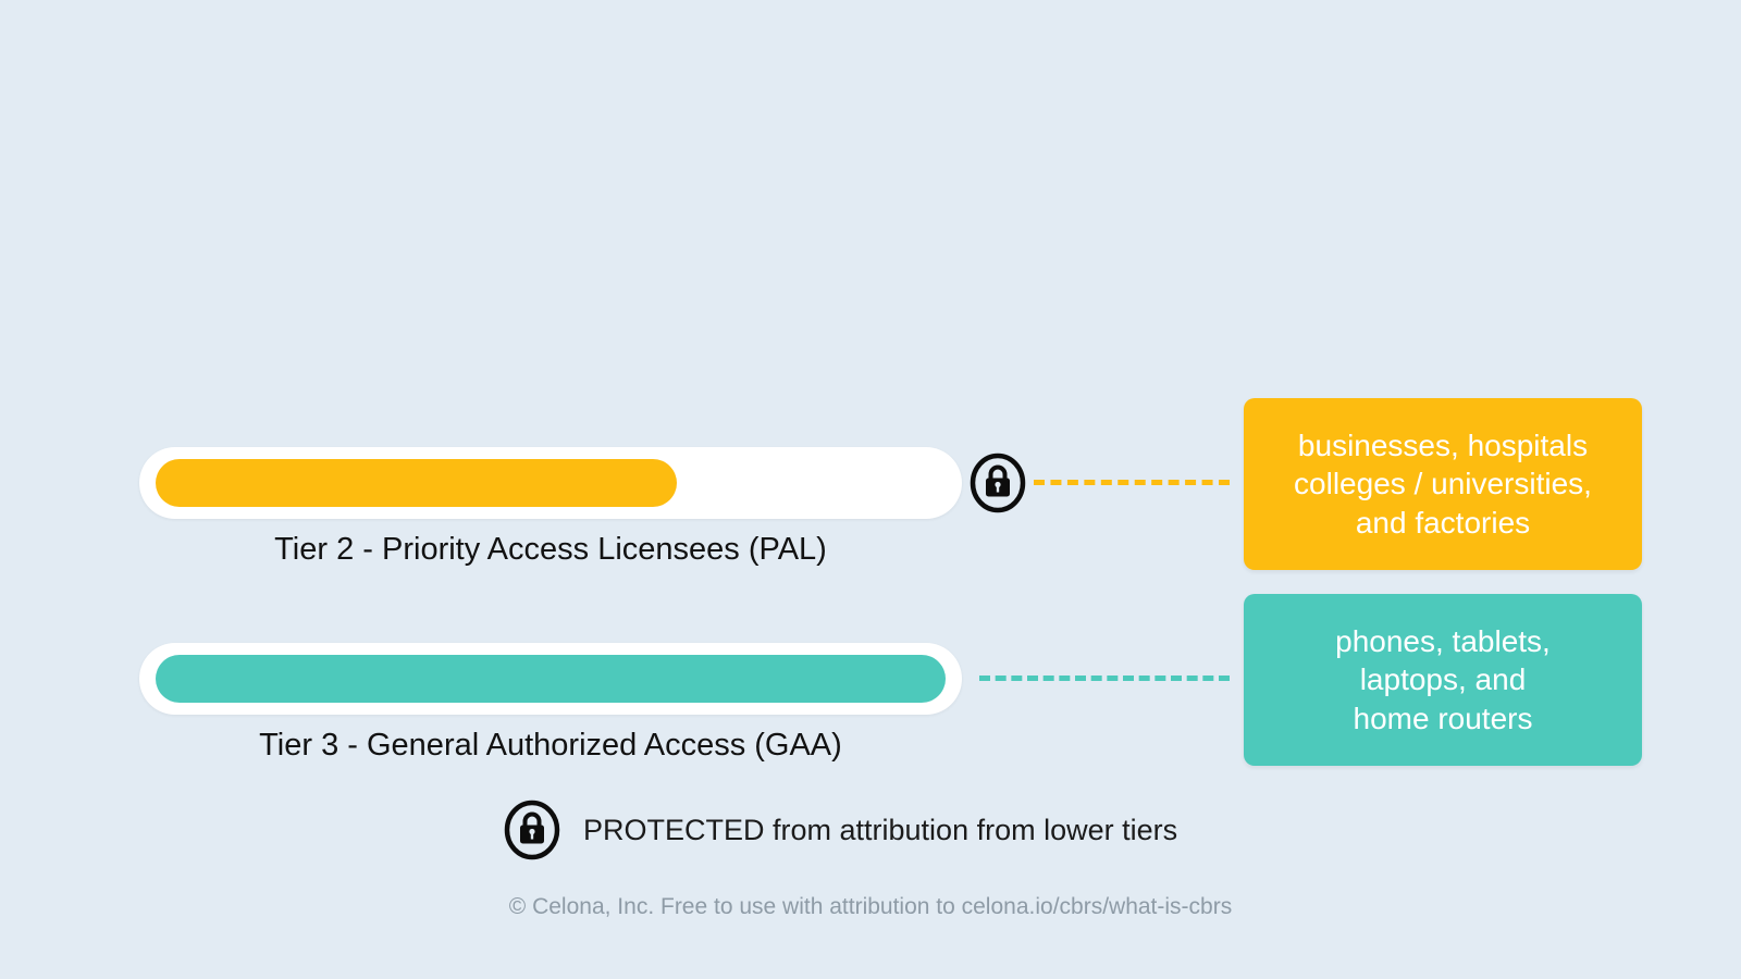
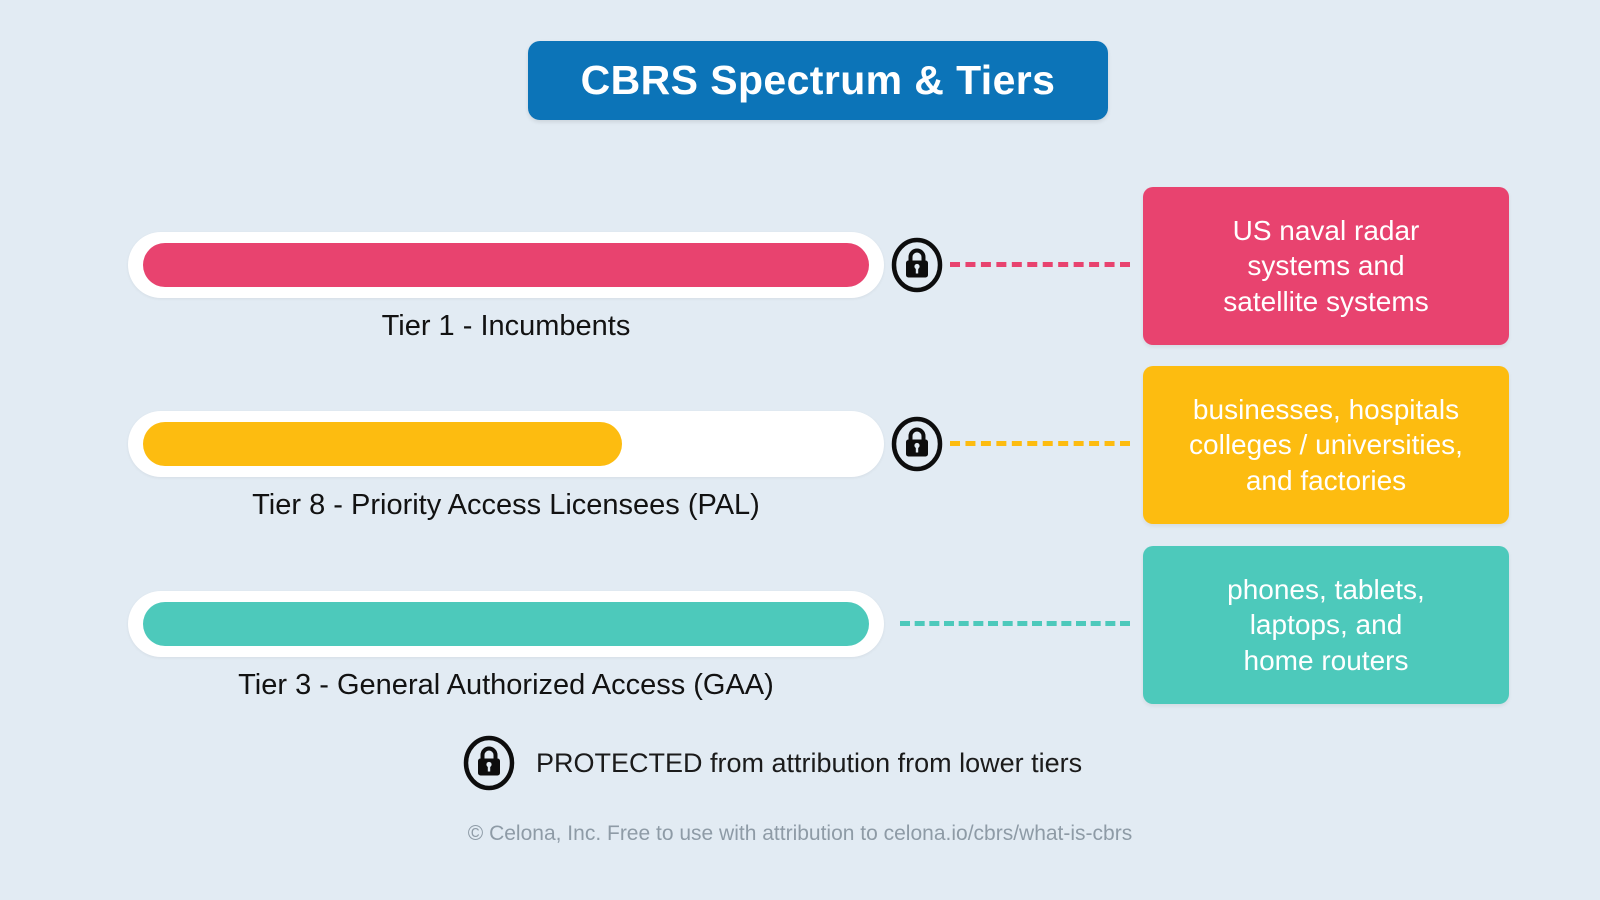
+ CBRS Spectrum & Tiers
+ Tier 1 - Incumbents
+ US naval radar
+ systems and
+ satellite systems
- Tier 2 - Priority Access Licensees (PAL)
+ Tier 8 - Priority Access Licensees (PAL)
  businesses, hospitals
  colleges / universities,
  and factories
  Tier 3 - General Authorized Access (GAA)
  phones, tablets,
  laptops, and
  home routers
  PROTECTED from attribution from lower tiers
  © Celona, Inc. Free to use with attribution to celona.io/cbrs/what-is-cbrs
